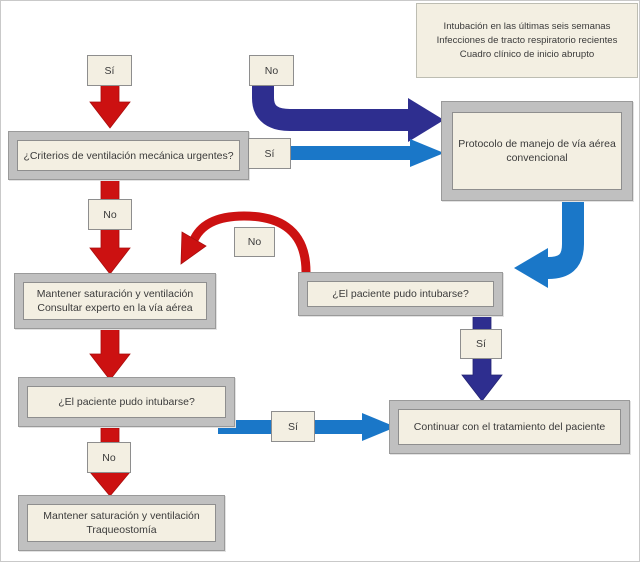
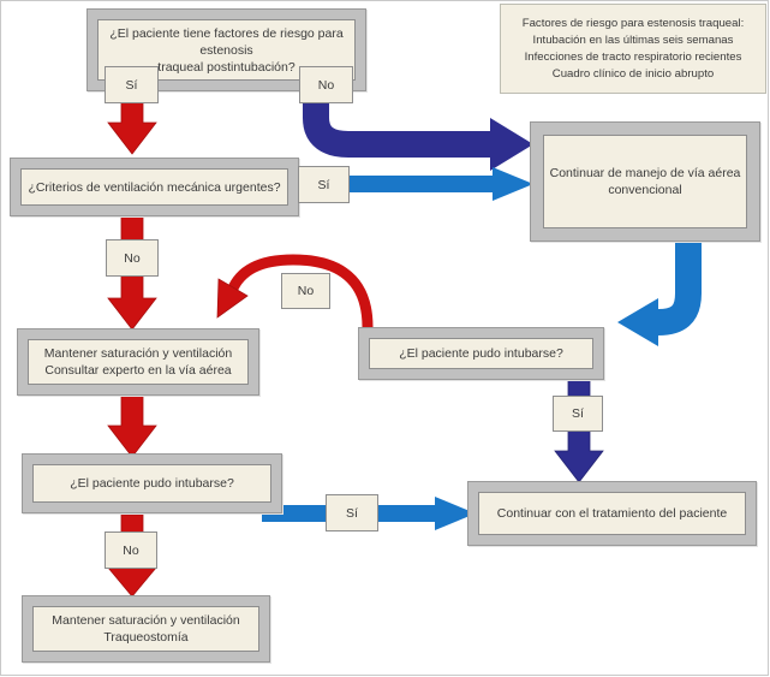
+ Factores de riesgo para estenosis traqueal:
  Intubación en las últimas seis semanas
  Infecciones de tracto respiratorio recientes
  Cuadro clínico de inicio abrupto
+ ¿El paciente tiene factores de riesgo para estenosis
+ traqueal postintubación?
  ¿Criterios de ventilación mecánica urgentes?
- Protocolo de manejo de vía aérea
+ Continuar de manejo de vía aérea
  convencional
  Mantener saturación y ventilación
  Consultar experto en la vía aérea
  ¿El paciente pudo intubarse?
  ¿El paciente pudo intubarse?
  Continuar con el tratamiento del paciente
  Mantener saturación y ventilación
  Traqueostomía
  Sí
  No
  Sí
  No
  No
  Sí
  Sí
  No
